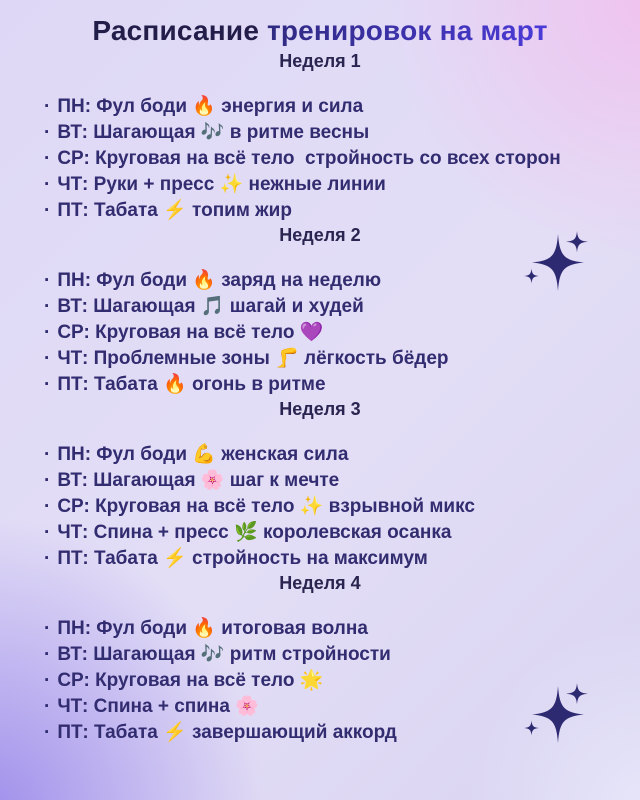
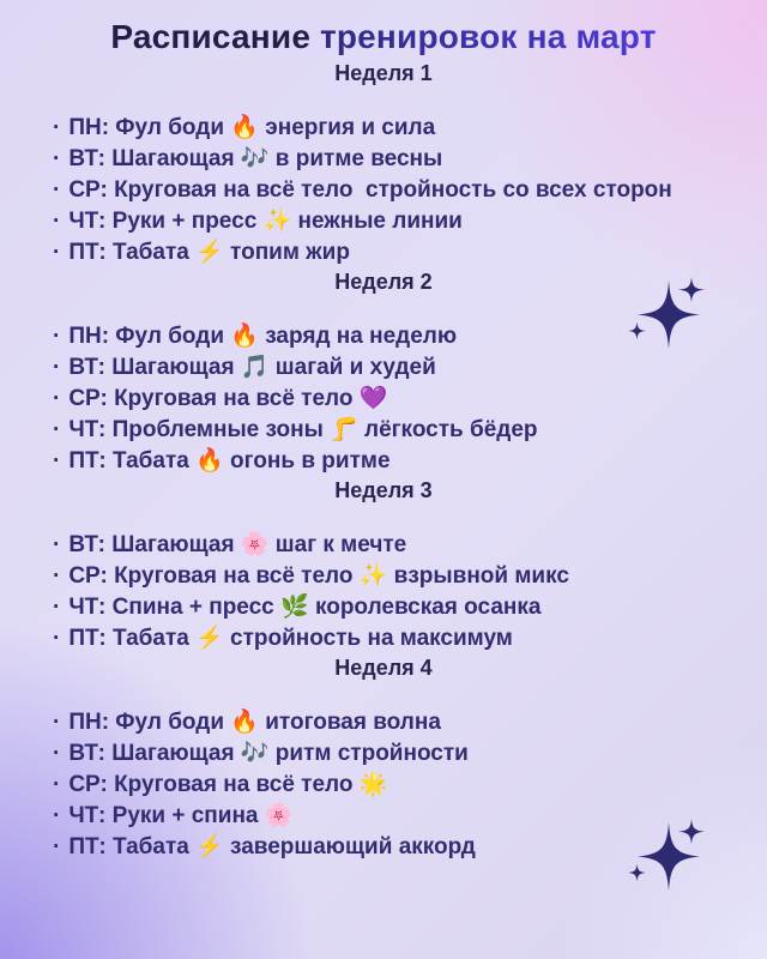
  Расписание тренировок на март
  Неделя 1
  · ПН: Фул боди 🔥 энергия и сила
  · ВТ: Шагающая 🎶 в ритме весны
  · СР: Круговая на всё тело стройность со всех сторон
  · ЧТ: Руки + пресс ✨ нежные линии
  · ПТ: Табата ⚡ топим жир
  Неделя 2
  · ПН: Фул боди 🔥 заряд на неделю
  · ВТ: Шагающая 🎵 шагай и худей
  · СР: Круговая на всё тело 💜
  · ЧТ: Проблемные зоны 🦵 лёгкость бёдер
  · ПТ: Табата 🔥 огонь в ритме
  Неделя 3
- · ПН: Фул боди 💪 женская сила
  · ВТ: Шагающая 🌸 шаг к мечте
  · СР: Круговая на всё тело ✨ взрывной микс
  · ЧТ: Спина + пресс 🌿 королевская осанка
  · ПТ: Табата ⚡ стройность на максимум
  Неделя 4
  · ПН: Фул боди 🔥 итоговая волна
  · ВТ: Шагающая 🎶 ритм стройности
  · СР: Круговая на всё тело 🌟
- · ЧТ: Спина + спина 🌸
+ · ЧТ: Руки + спина 🌸
  · ПТ: Табата ⚡ завершающий аккорд
